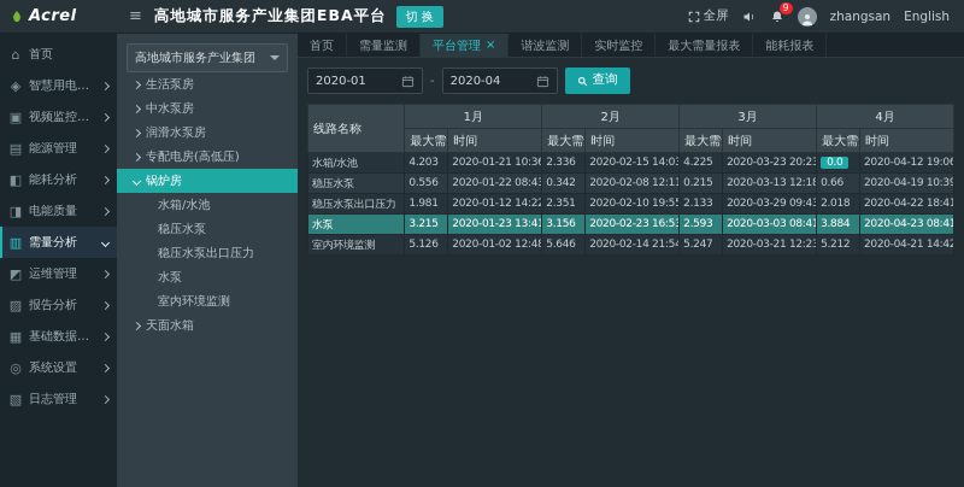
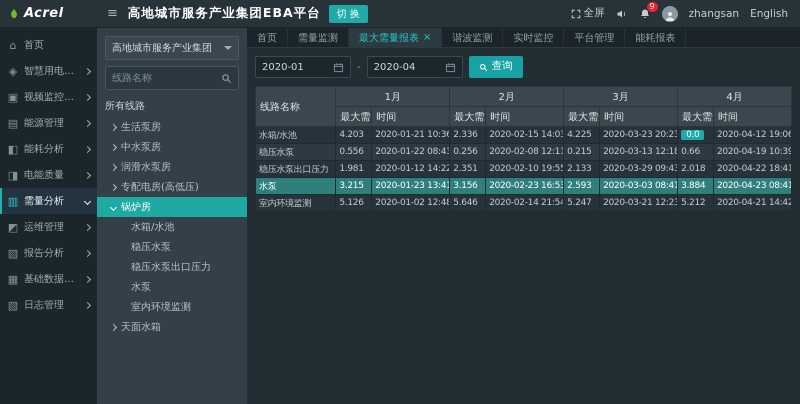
  Acrel
  ≡
  高地城市服务产业集团EBA平台
  切 换
  全屏
  9
  zhangsan
  English
  ⌂
  首页
  ◈
  智慧用电子系
  ▣
  视频监控子系
  ▤
  能源管理
  ◧
  能耗分析
  ◨
  电能质量
  ▥
  需量分析
  ◩
  运维管理
  ▨
  报告分析
  ▦
  基础数据管理
- ◎
- 系统设置
  ▧
  日志管理
  高地城市服务产业集团
+ 线路名称
+ 所有线路
  生活泵房
  中水泵房
  润滑水泵房
  专配电房(高低压)
  锅炉房
  水箱/水池
  稳压水泵
  稳压水泵出口压力
  水泵
  室内环境监测
  天面水箱
  首页
  需量监测
- 平台管理
+ 最大需量报表
  ×
  谐波监测
  实时监控
- 最大需量报表
+ 平台管理
  能耗报表
  2020-01
  -
  2020-04
  查询
  线路名称	1月	2月	3月	4月
  最大需	时间	最大需	时间	最大需	时间	最大需	时间
  水箱/水池	4.203	2020-01-21 10:36	2.336	2020-02-15 14:03	4.225	2020-03-23 20:23	0.0	2020-04-12 19:06
- 稳压水泵	0.556	2020-01-22 08:43	0.342	2020-02-08 12:11	0.215	2020-03-13 12:18	0.66	2020-04-19 10:39
+ 稳压水泵	0.556	2020-01-22 08:43	0.256	2020-02-08 12:11	0.215	2020-03-13 12:18	0.66	2020-04-19 10:39
  稳压水泵出口压力	1.981	2020-01-12 14:22	2.351	2020-02-10 19:55	2.133	2020-03-29 09:43	2.018	2020-04-22 18:41
  水泵	3.215	2020-01-23 13:41	3.156	2020-02-23 16:53	2.593	2020-03-03 08:41	3.884	2020-04-23 08:41
  室内环境监测	5.126	2020-01-02 12:48	5.646	2020-02-14 21:54	5.247	2020-03-21 12:23	5.212	2020-04-21 14:42
